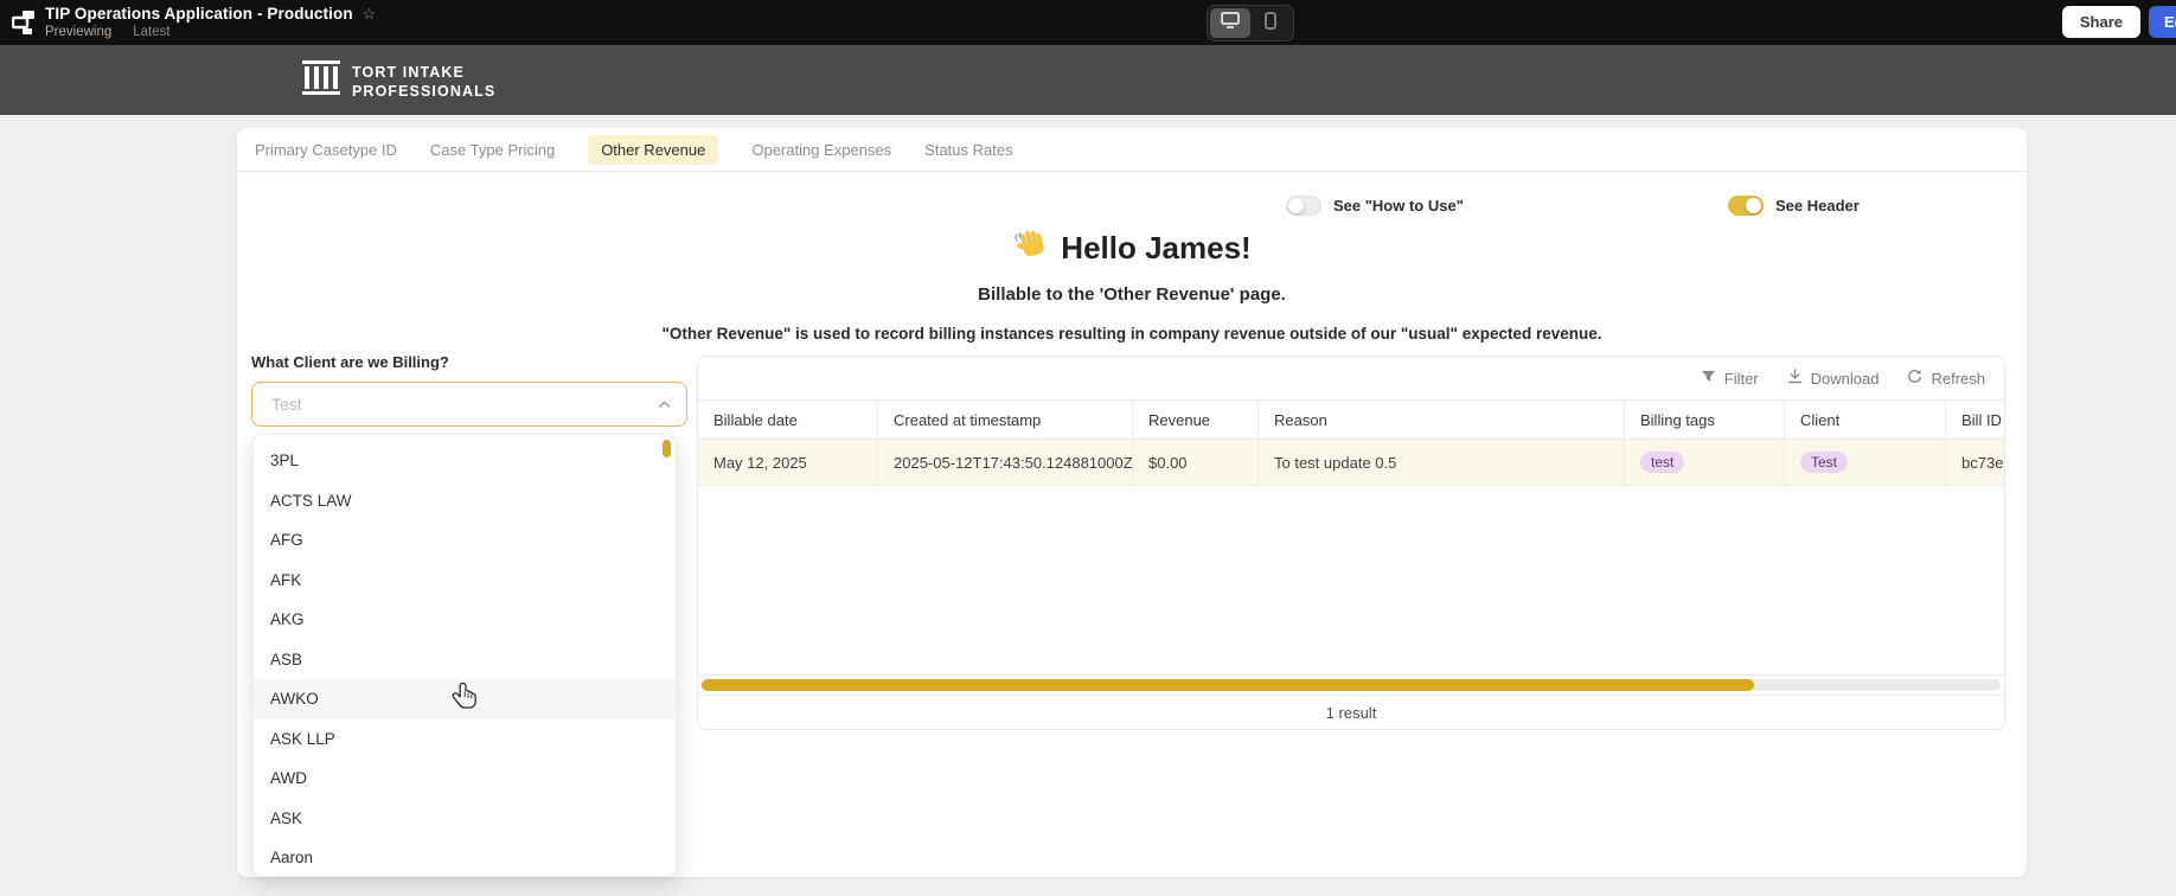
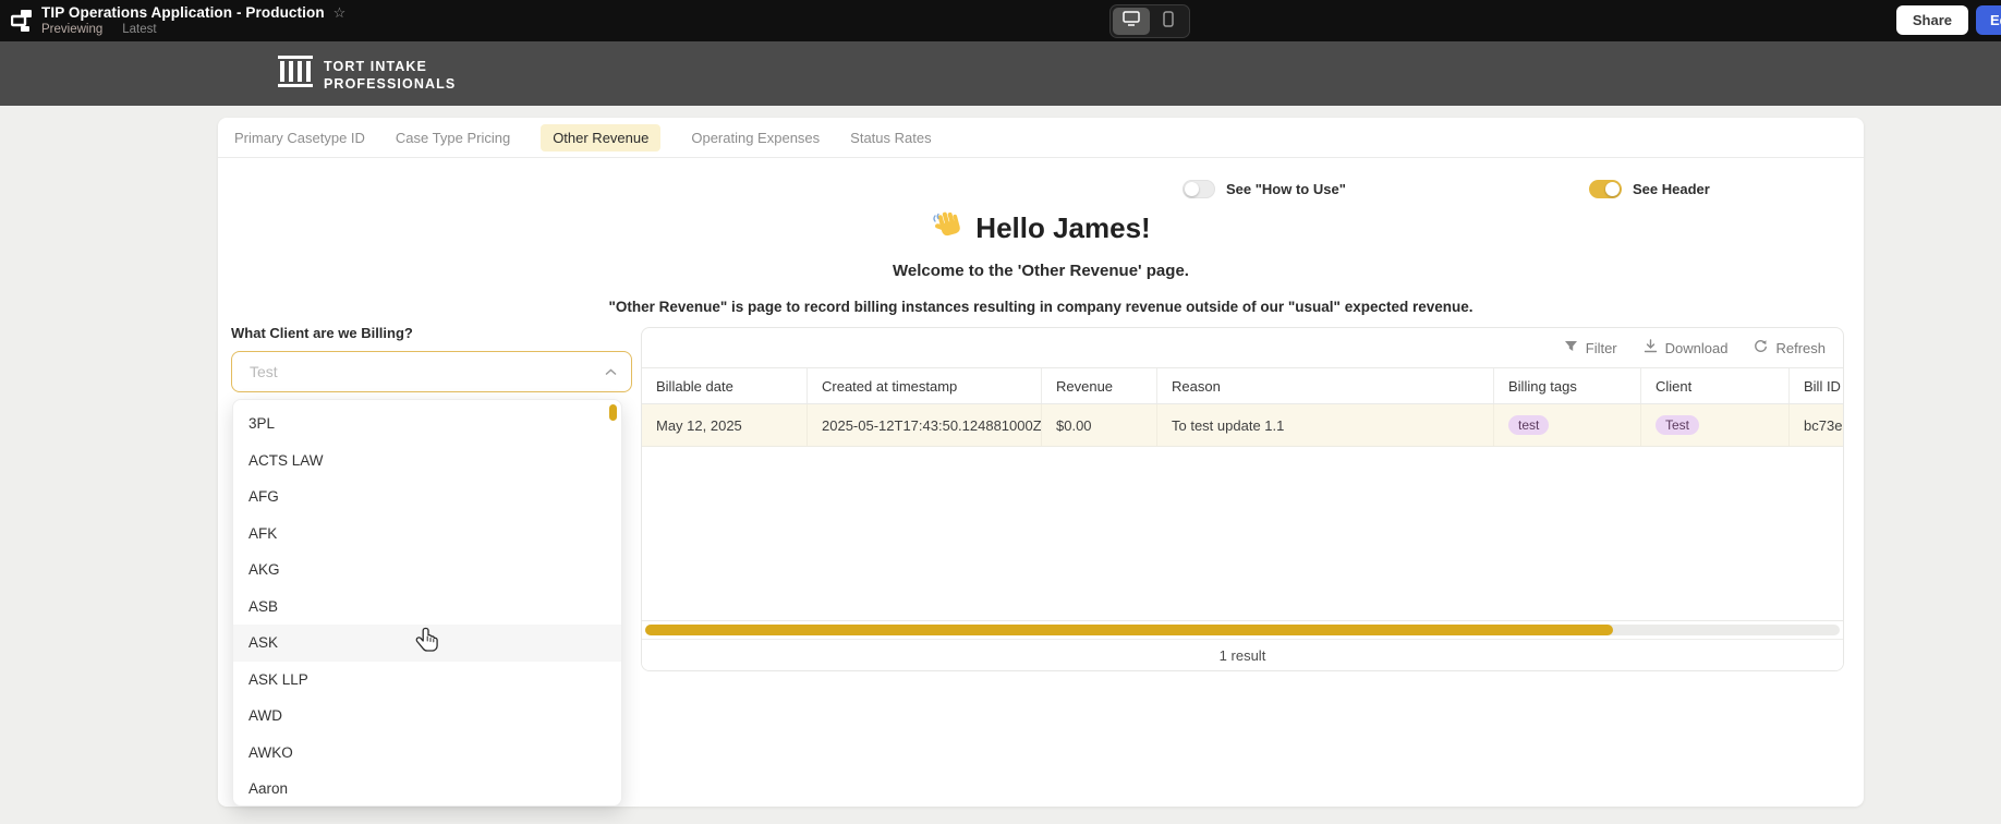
  TIP Operations Application - Production
  ☆
  Previewing
  Latest
  Share
  TORT INTAKE
  PROFESSIONALS
  Primary Casetype ID
  Case Type Pricing
  Other Revenue
  Operating Expenses
  Status Rates
  See "How to Use"
  See Header
  Hello James!
- Billable to the 'Other Revenue' page.
+ Welcome to the 'Other Revenue' page.
- "Other Revenue" is used to record billing instances resulting in company revenue outside of our "usual" expected revenue.
+ "Other Revenue" is page to record billing instances resulting in company revenue outside of our "usual" expected revenue.
  What Client are we Billing?
  Test
  3PL
  ACTS LAW
  AFG
  AFK
  AKG
  ASB
- AWKO
+ ASK
  ASK LLP
  AWD
- ASK
+ AWKO
  Aaron
  Filter
  Download
  Refresh
  Billable date
  Created at timestamp
  Revenue
  Reason
  Billing tags
  Client
  May 12, 2025
  2025-05-12T17:43:50.124881000Z
  $0.00
- To test update 0.5
+ To test update 1.1
  test
  Test
  bc73e
  1 result
